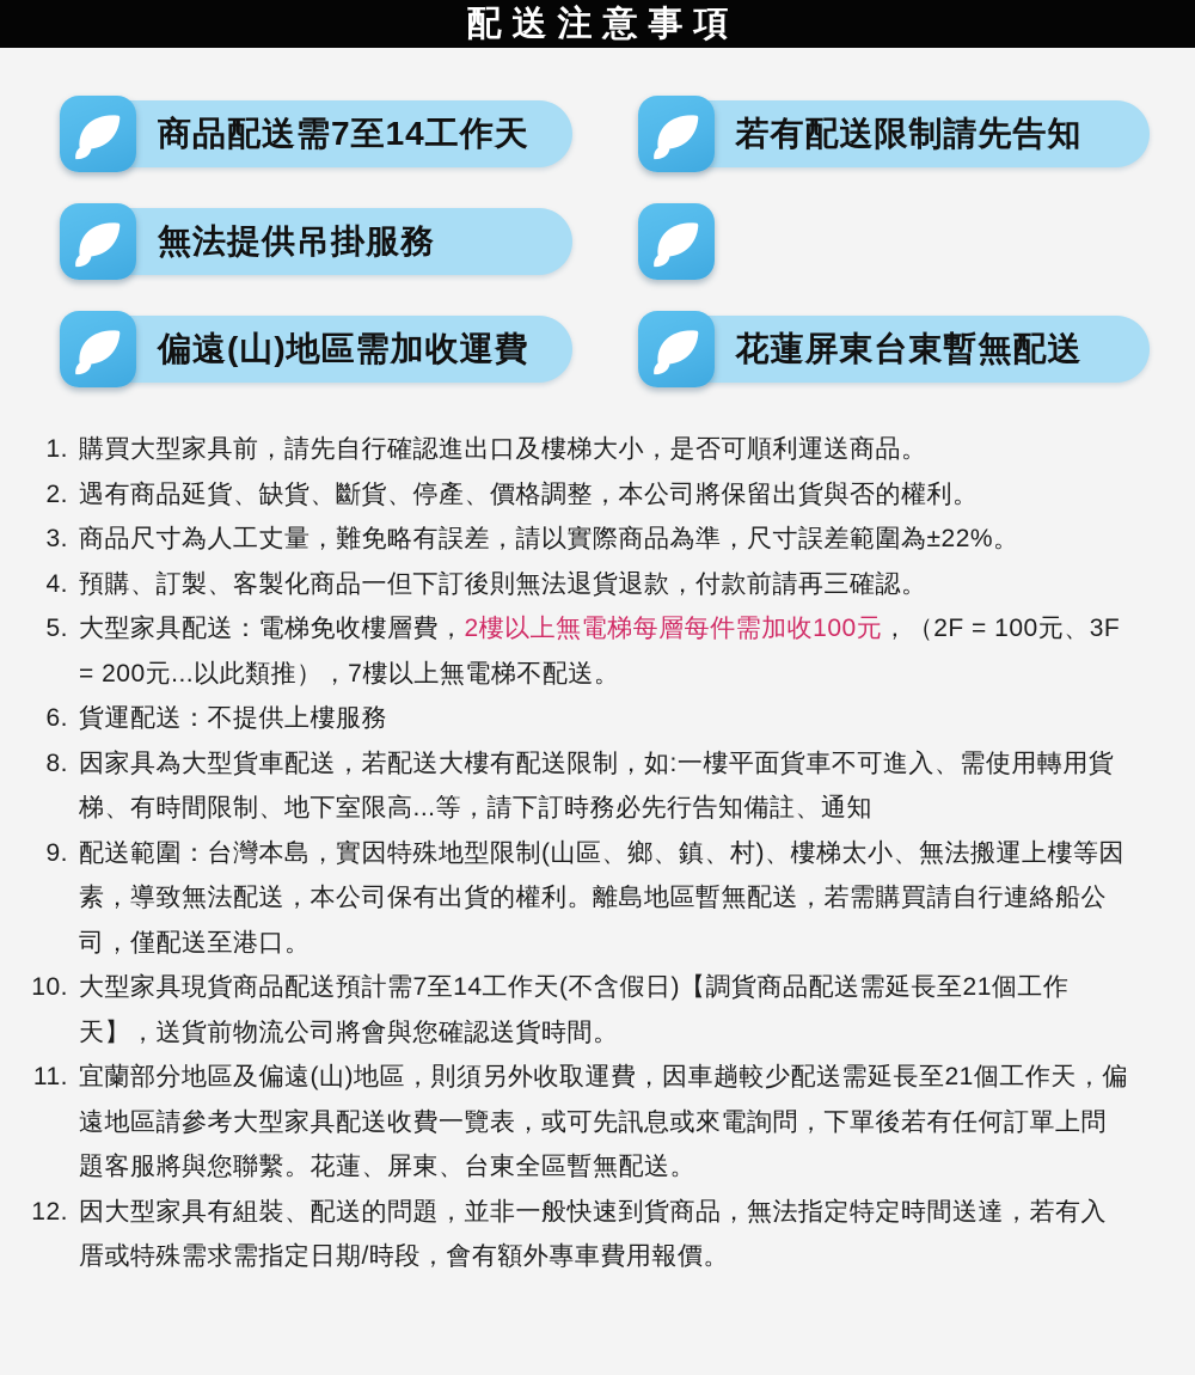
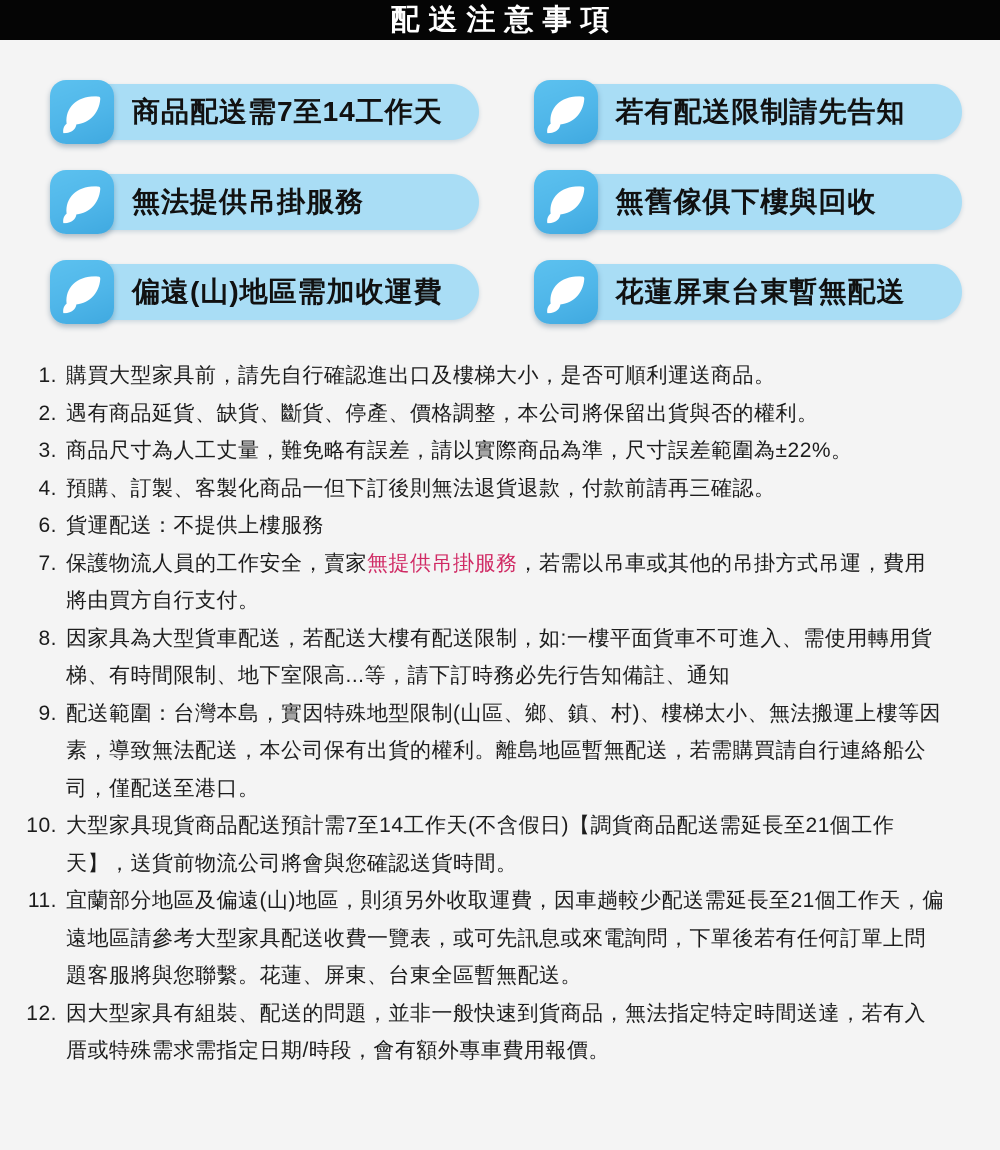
  配送注意事項
  商品配送需7至14工作天
  若有配送限制請先告知
  無法提供吊掛服務
+ 無舊傢俱下樓與回收
  偏遠(山)地區需加收運費
  花蓮屏東台東暫無配送
  1.
  購買大型家具前，請先自行確認進出口及樓梯大小，是否可順利運送商品。
  2.
  遇有商品延貨、缺貨、斷貨、停產、價格調整，本公司將保留出貨與否的權利。
  3.
  商品尺寸為人工丈量，難免略有誤差，請以實際商品為準，尺寸誤差範圍為±22%。
  4.
  預購、訂製、客製化商品一但下訂後則無法退貨退款，付款前請再三確認。
- 5.
- 大型家具配送：電梯免收樓層費，2樓以上無電梯每層每件需加收100元，（2F = 100元、3F = 200元...以此類推），7樓以上無電梯不配送。
  6.
  貨運配送：不提供上樓服務
+ 7.
+ 保護物流人員的工作安全，賣家無提供吊掛服務，若需以吊車或其他的吊掛方式吊運，費用將由買方自行支付。
  8.
  因家具為大型貨車配送，若配送大樓有配送限制，如:一樓平面貨車不可進入、需使用轉用貨梯、有時間限制、地下室限高...等，請下訂時務必先行告知備註、通知
  9.
  配送範圍：台灣本島，實因特殊地型限制(山區、鄉、鎮、村)、樓梯太小、無法搬運上樓等因素，導致無法配送，本公司保有出貨的權利。離島地區暫無配送，若需購買請自行連絡船公司，僅配送至港口。
  10.
  大型家具現貨商品配送預計需7至14工作天(不含假日)【調貨商品配送需延長至21個工作天】，送貨前物流公司將會與您確認送貨時間。
  11.
  宜蘭部分地區及偏遠(山)地區，則須另外收取運費，因車趟較少配送需延長至21個工作天，偏遠地區請參考大型家具配送收費一覽表，或可先訊息或來電詢問，下單後若有任何訂單上問題客服將與您聯繫。花蓮、屏東、台東全區暫無配送。
  12.
  因大型家具有組裝、配送的問題，並非一般快速到貨商品，無法指定特定時間送達，若有入厝或特殊需求需指定日期/時段，會有額外專車費用報價。
